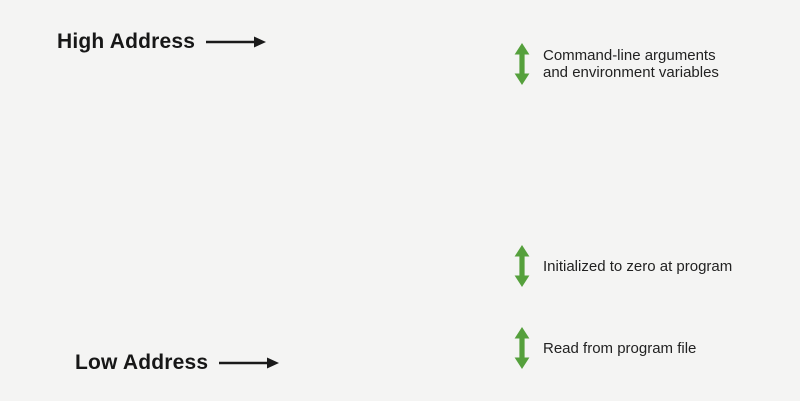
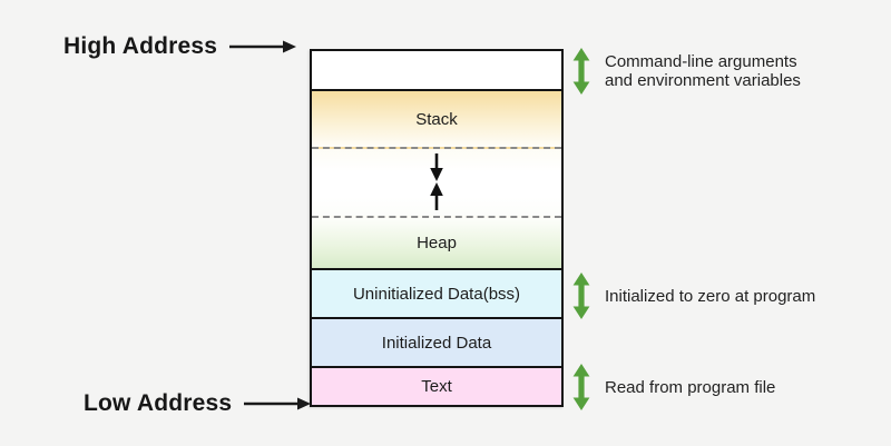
  High Address
  Low Address
+ Stack
+ Heap
+ Uninitialized Data(bss)
+ Initialized Data
+ Text
  Command-line arguments
  and environment variables
  Initialized to zero at program
  Read from program file
